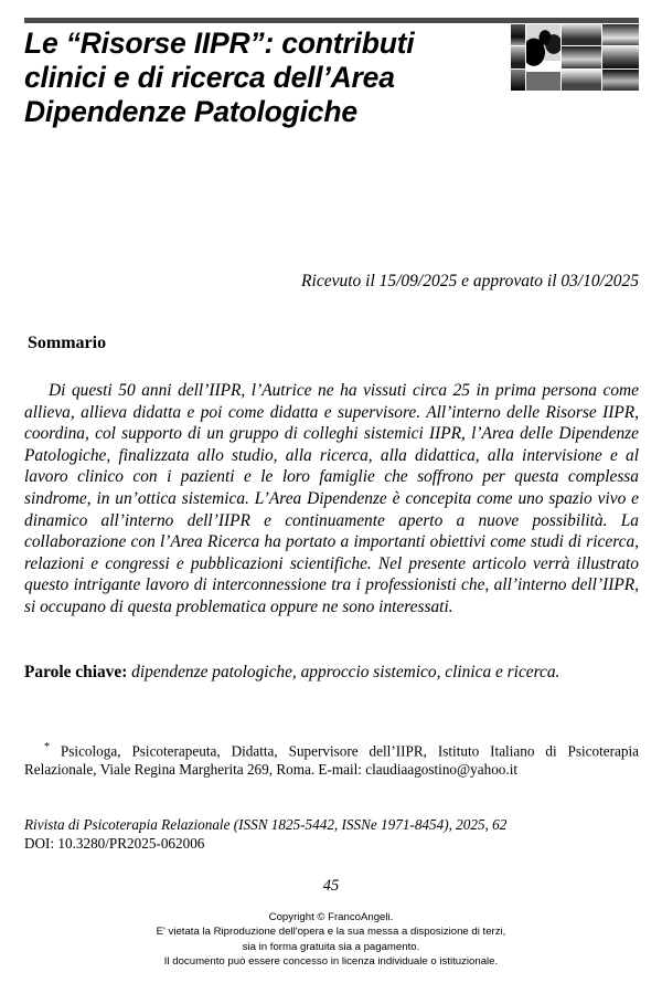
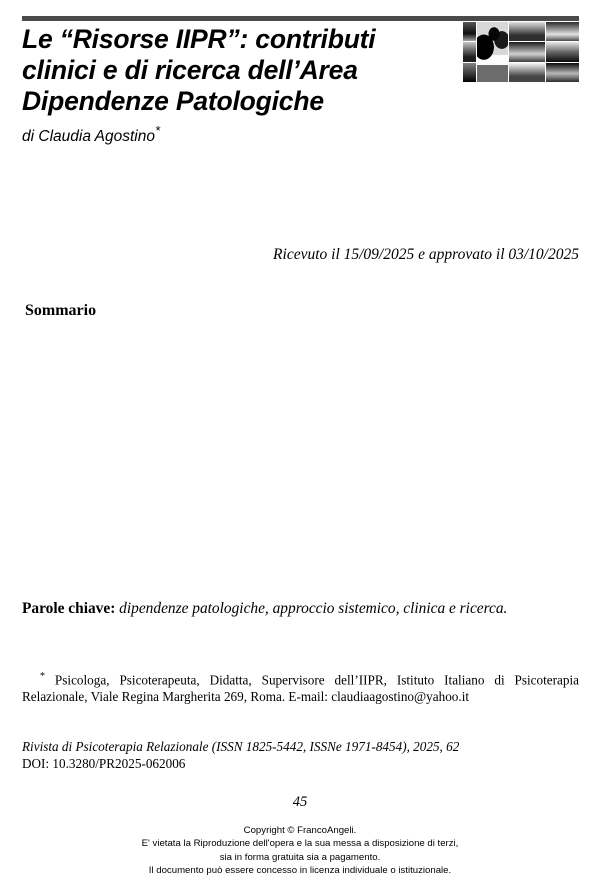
  Le “Risorse IIPR”: contributi clinici e di ricerca dell’Area Dipendenze Patologiche
+ di Claudia Agostino*
  Ricevuto il 15/09/2025 e approvato il 03/10/2025
  Sommario
- Di questi 50 anni dell’IIPR, l’Autrice ne ha vissuti circa 25 in prima persona come allieva, allieva didatta e poi come didatta e supervisore. All’interno delle Risorse IIPR, coordina, col supporto di un gruppo di colleghi sistemici IIPR, l’Area delle Dipendenze Patologiche, finalizzata allo studio, alla ricerca, alla didattica, alla intervisione e al lavoro clinico con i pazienti e le loro famiglie che soffrono per questa complessa sindrome, in un’ottica sistemica. L’Area Dipendenze è concepita come uno spazio vivo e dinamico all’interno dell’IIPR e continuamente aperto a nuove possibilità. La collaborazione con l’Area Ricerca ha portato a importanti obiettivi come studi di ricerca, relazioni e congressi e pubblicazioni scientifiche. Nel presente articolo verrà illustrato questo intrigante lavoro di interconnessione tra i professionisti che, all’interno dell’IIPR, si occupano di questa problematica oppure ne sono interessati.
  Parole chiave: dipendenze patologiche, approccio sistemico, clinica e ricerca.
  * Psicologa, Psicoterapeuta, Didatta, Supervisore dell’IIPR, Istituto Italiano di Psicoterapia Relazionale, Viale Regina Margherita 269, Roma. E-mail: claudiaagostino@yahoo.it
  Rivista di Psicoterapia Relazionale (ISSN 1825-5442, ISSNe 1971-8454), 2025, 62
  DOI: 10.3280/PR2025-062006
  45
  Copyright © FrancoAngeli.
  E' vietata la Riproduzione dell'opera e la sua messa a disposizione di terzi,
  sia in forma gratuita sia a pagamento.
  Il documento può essere concesso in licenza individuale o istituzionale.
